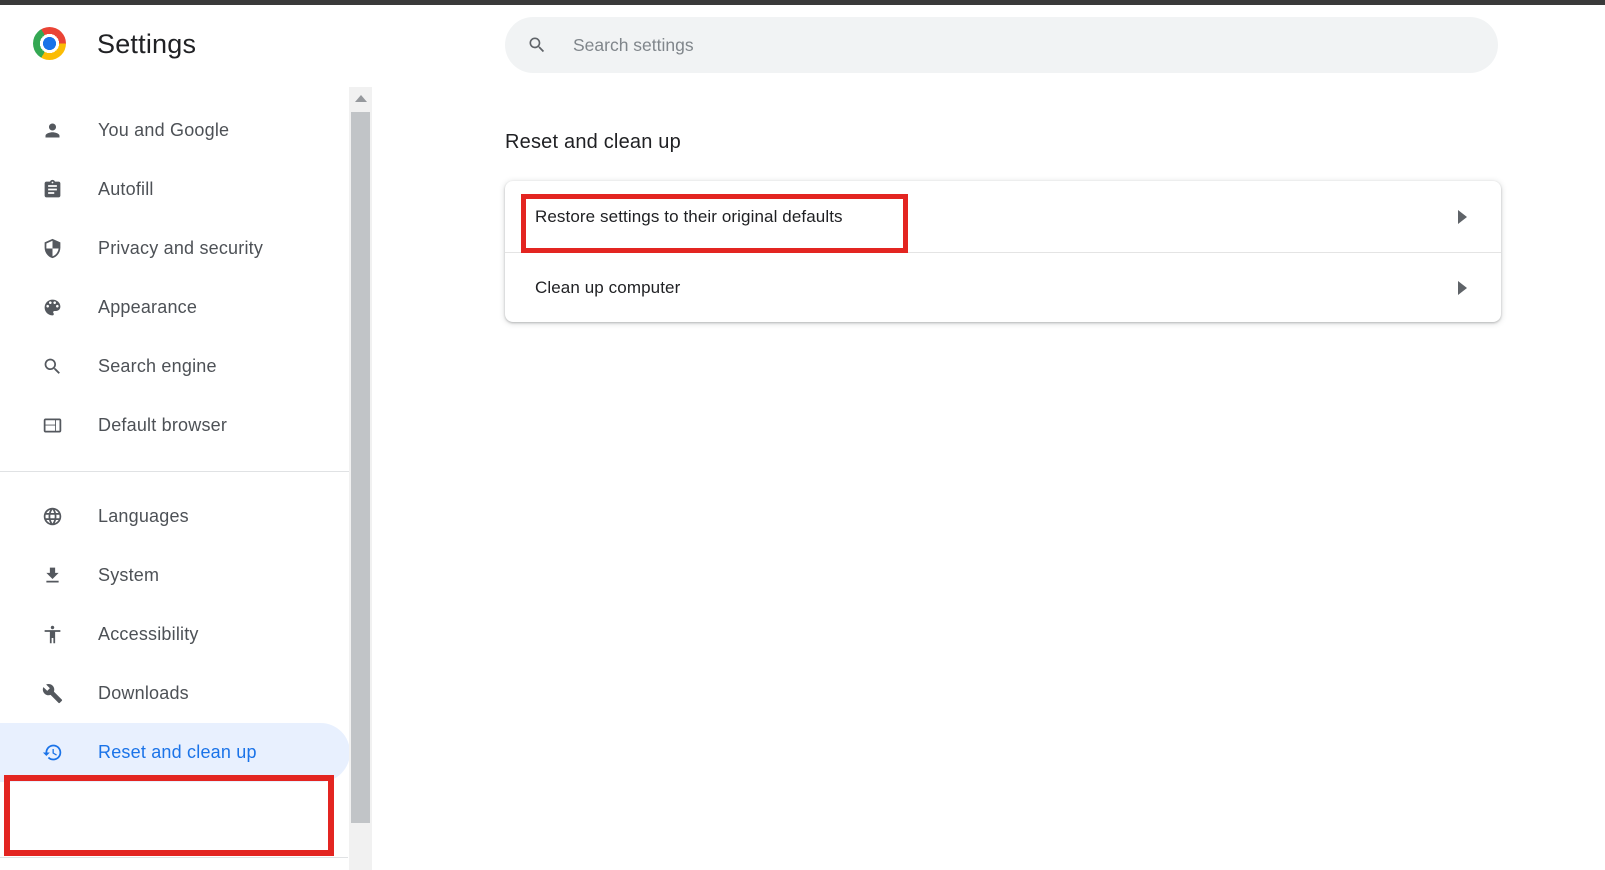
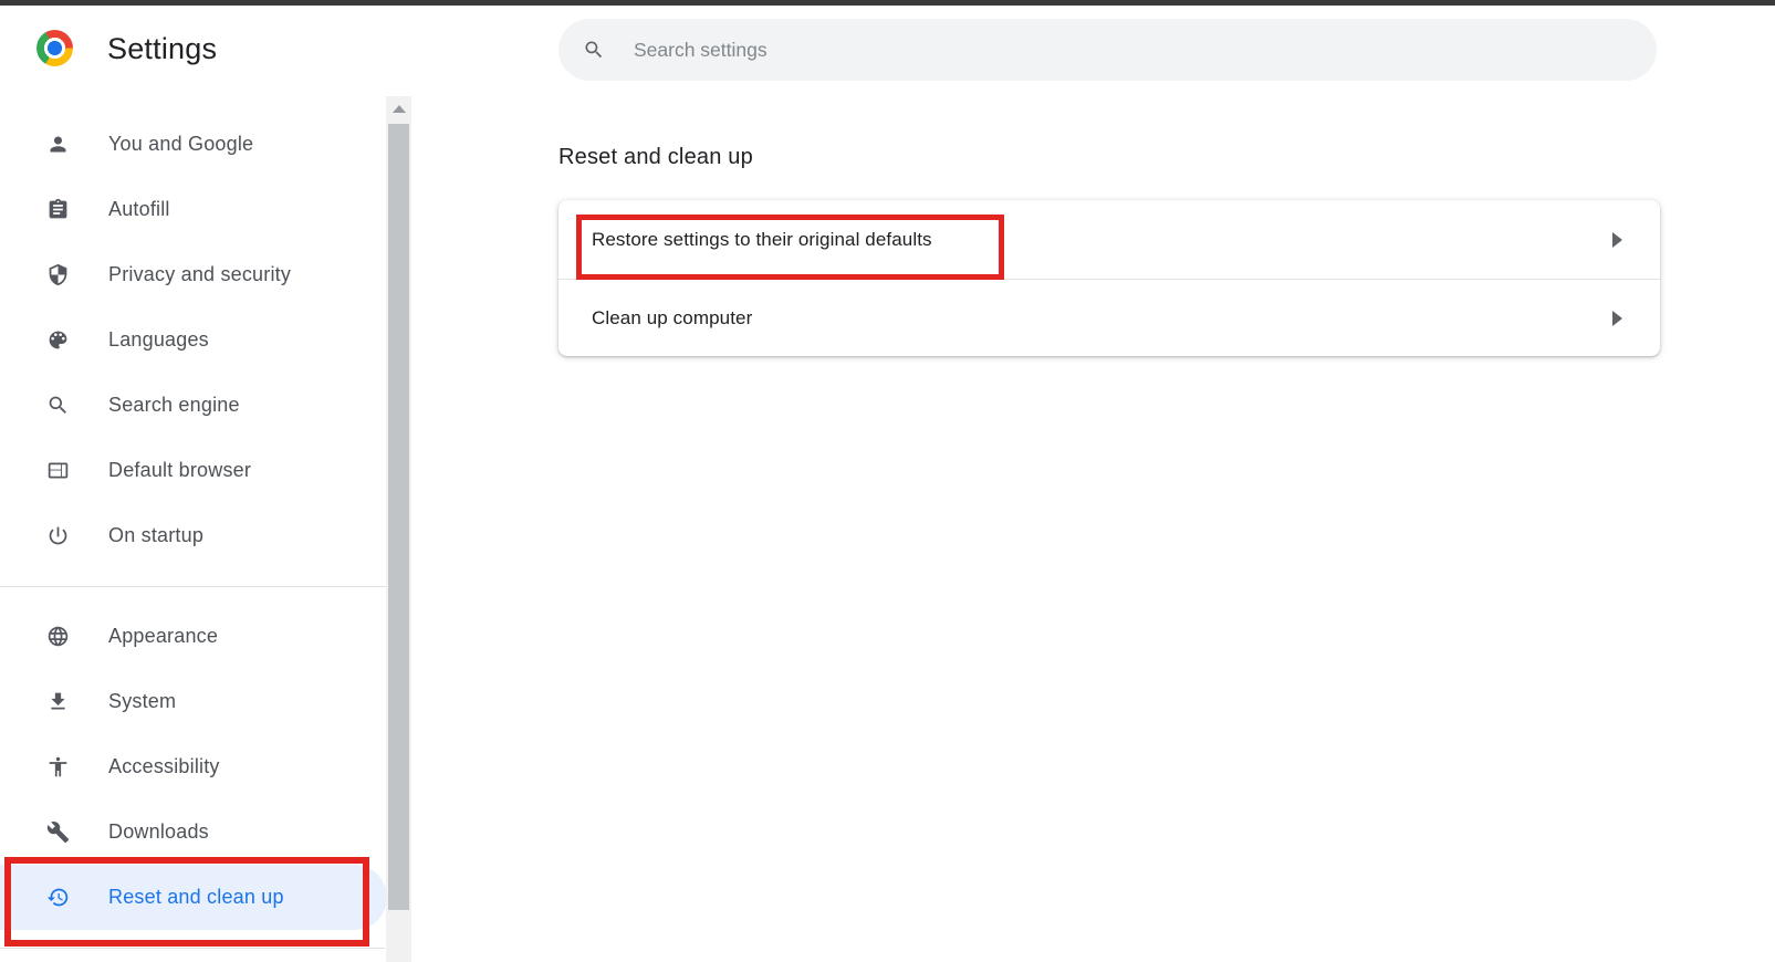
  Settings
  Search settings
  You and Google
  Autofill
  Privacy and security
- Appearance
+ Languages
  Search engine
  Default browser
+ On startup
- Languages
+ Appearance
  System
  Accessibility
  Downloads
  Reset and clean up
  Reset and clean up
  Restore settings to their original defaults
  Clean up computer
